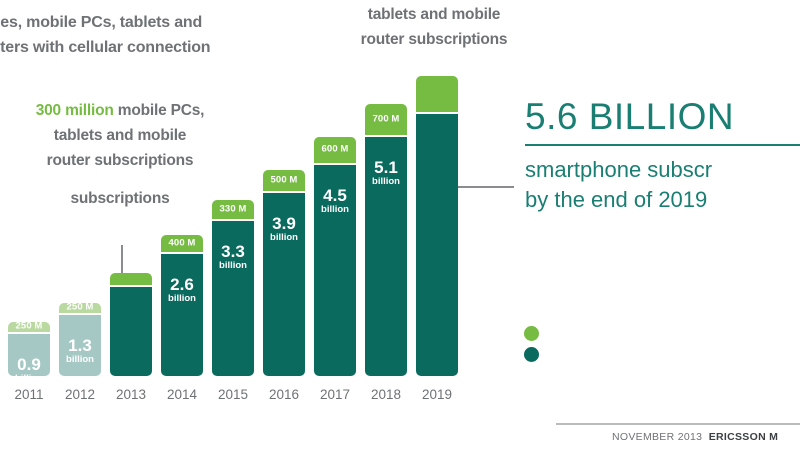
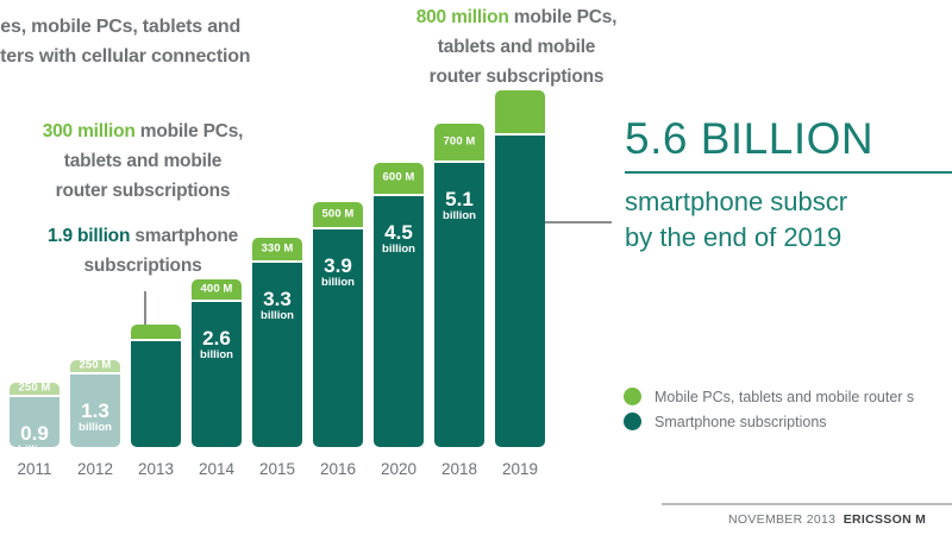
  es, mobile PCs, tablets and
  ters with cellular connection
+ 800 million mobile PCs,
  tablets and mobile
  router subscriptions
  300 million mobile PCs,
  tablets and mobile
  router subscriptions
+ 1.9 billion smartphone
  subscriptions
  250 M
  0.9
  billion
  2011
  250 M
  1.3
  billion
  2012
  2013
  400 M
  2.6
  billion
  2014
  330 M
  3.3
  billion
  2015
  500 M
  3.9
  billion
  2016
  600 M
  4.5
  billion
- 2017
+ 2020
  700 M
  5.1
  billion
  2018
  2019
  5.6 BILLION
  smartphone subscr
  by the end of 2019
+ Mobile PCs, tablets and mobile router s
+ Smartphone subscriptions
  NOVEMBER 2013 ERICSSON M
